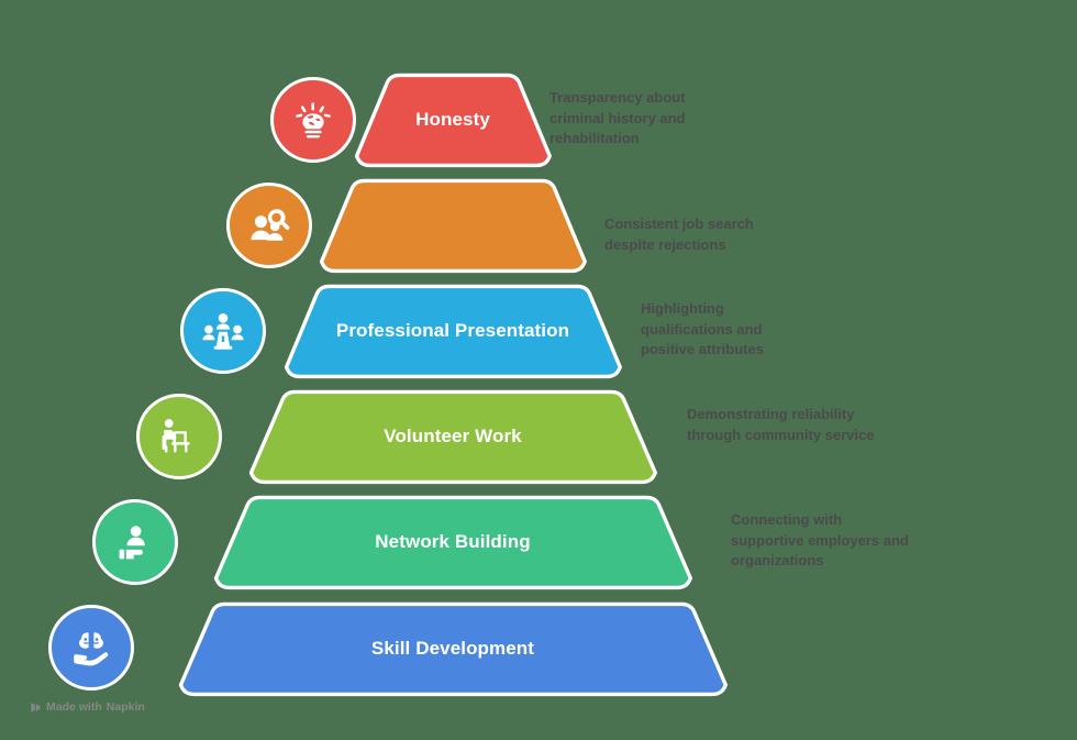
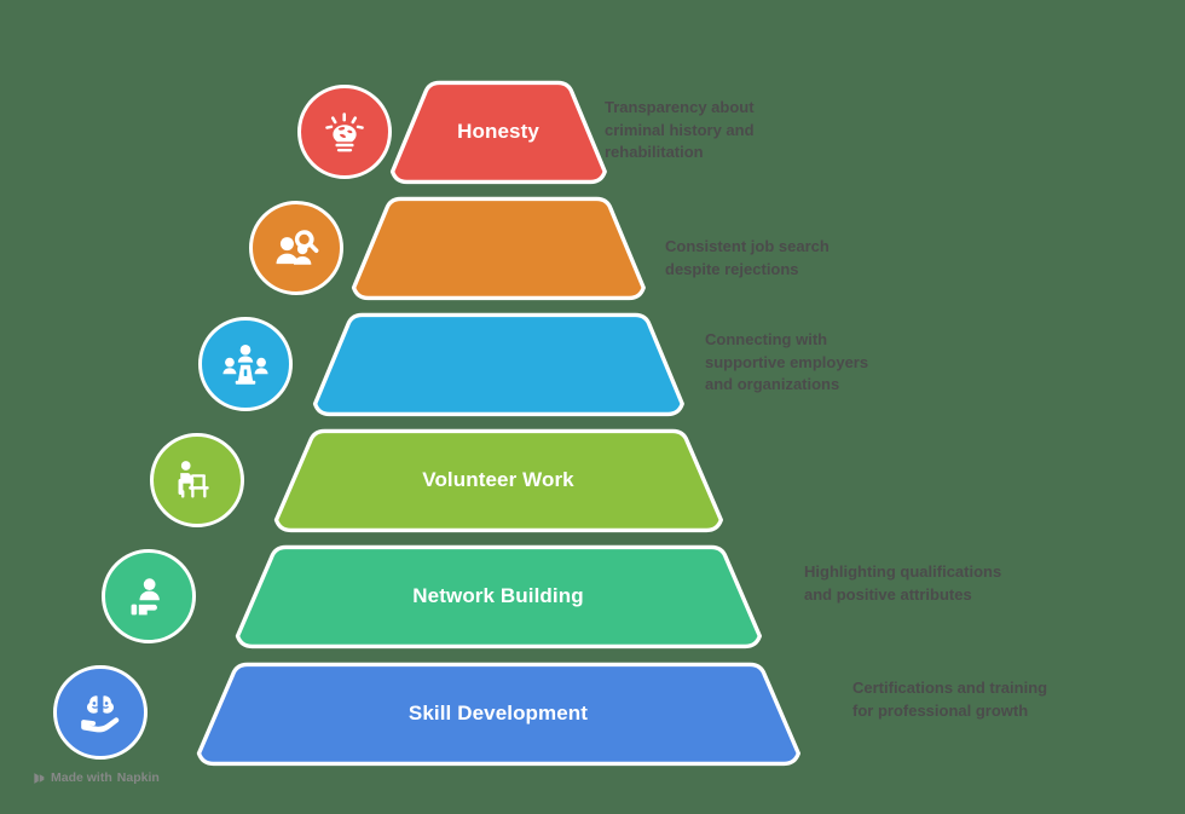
  Honesty
  Transparency about criminal history and rehabilitation
  Consistent job search despite rejections
- Professional Presentation
- Highlighting qualifications and positive attributes
+ Connecting with supportive employers and organizations
  Volunteer Work
- Demonstrating reliability through community service
  Network Building
- Connecting with supportive employers and organizations
+ Highlighting qualifications and positive attributes
  Skill Development
+ Certifications and training for professional growth
  Made with
  Napkin
